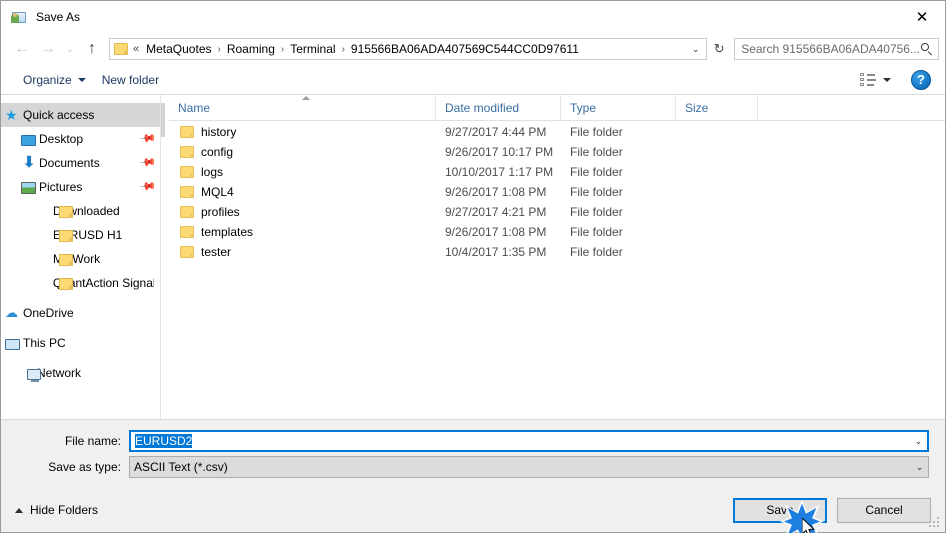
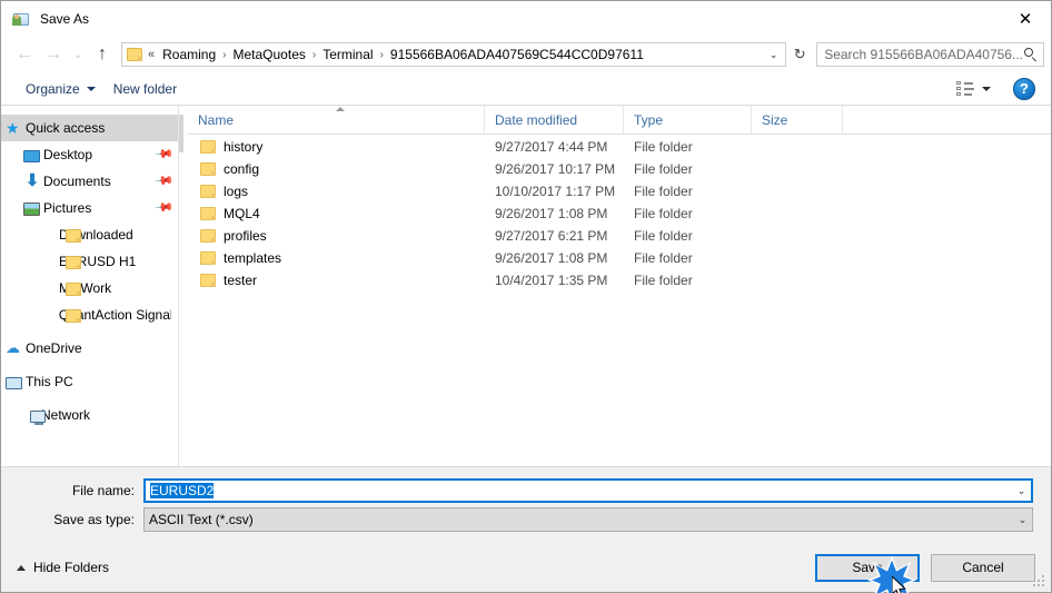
  Save As
  ✕
  ←
  →
  ⌄
  ↑
  «
- MetaQuotes
+ Roaming
  ›
- Roaming
+ MetaQuotes
  ›
  Terminal
  ›
  915566BA06ADA407569C544CC0D97611
  ⌄
  ↻
  Search 915566BA06ADA40756...
  Organize
  New folder
  ?
  ★
  Quick access
  Desktop
  ⬇
  Documents
  Pictures
  Dnloaded
  ERUSD H1
  M Work
  QntAction Signa
  ☁
  OneDrive
  This PC
  Network
  Name
  Date modified
  Type
  Size
  history
  9/27/2017 4:44 PM
  File folder
  config
  9/26/2017 10:17 PM
  File folder
  logs
  10/10/2017 1:17 PM
  File folder
  MQL4
  9/26/2017 1:08 PM
  File folder
  profiles
- 9/27/2017 4:21 PM
+ 9/27/2017 6:21 PM
  File folder
  templates
  9/26/2017 1:08 PM
  File folder
  tester
  10/4/2017 1:35 PM
  File folder
  File name:
  EURUSD2
  ⌄
  Save as type:
  ASCII Text (*.csv)
  ⌄
  Hide Folders
  Sav
  Cancel
